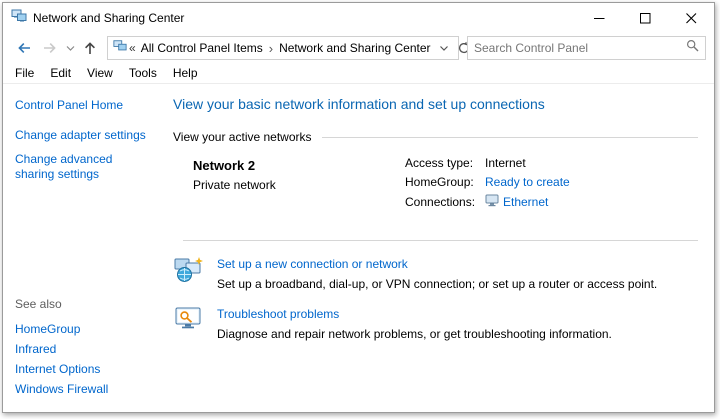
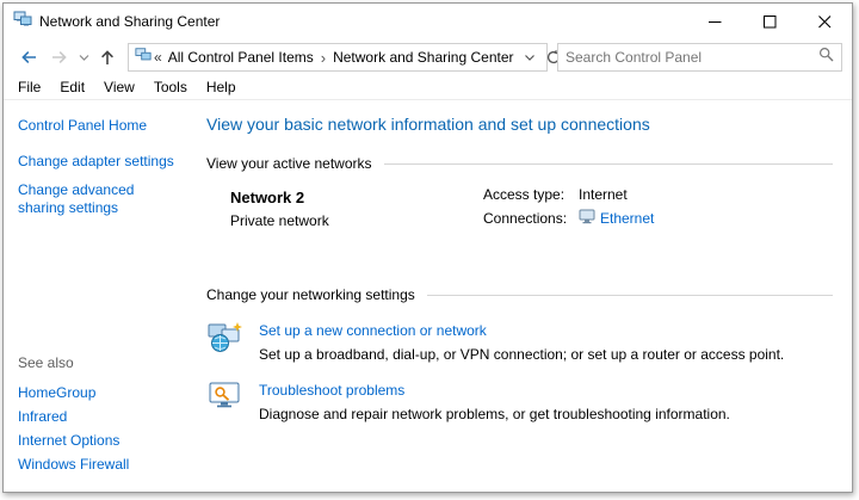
  Network and Sharing Center
  «
  All Control Panel Items
  ›
  Network and Sharing Center
  Search Control Panel
  File
  Edit
  View
  Tools
  Help
  Control Panel Home
  Change adapter settings
  Change advanced sharing settings
  See also
  HomeGroup
  Infrared
  Internet Options
  Windows Firewall
  View your basic network information and set up connections
  View your active networks
  Network 2
  Private network
  Access type:
  Internet
- HomeGroup:
- Ready to create
  Connections:
  Ethernet
+ Change your networking settings
  Set up a new connection or network
  Set up a broadband, dial-up, or VPN connection; or set up a router or access point.
  Troubleshoot problems
  Diagnose and repair network problems, or get troubleshooting information.
